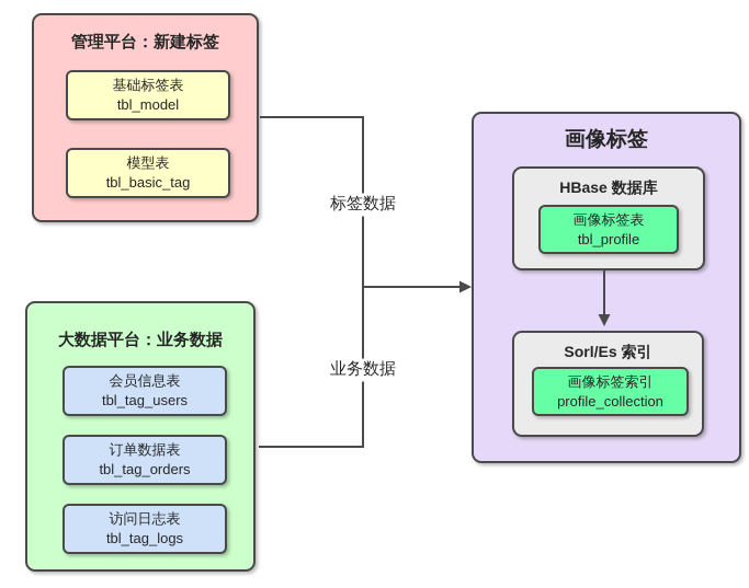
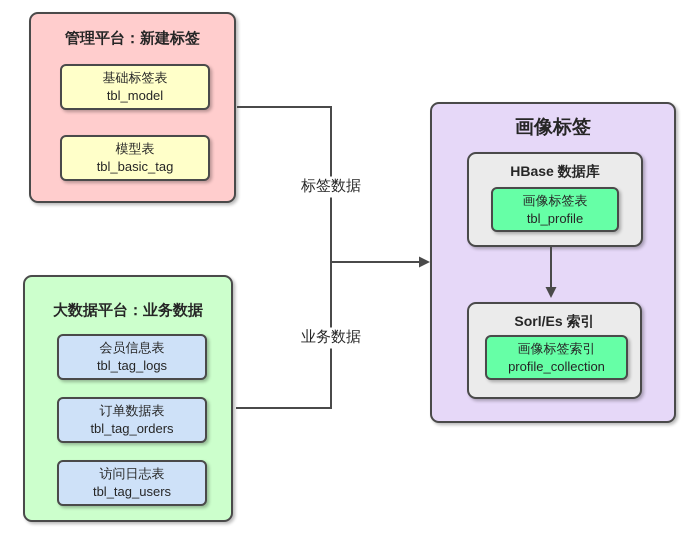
  管理平台：新建标签
  基础标签表
  tbl_model
  模型表
  tbl_basic_tag
  大数据平台：业务数据
  会员信息表
- tbl_tag_users
+ tbl_tag_logs
  订单数据表
  tbl_tag_orders
  访问日志表
- tbl_tag_logs
+ tbl_tag_users
  画像标签
  HBase 数据库
  画像标签表
  tbl_profile
  Sorl/Es 索引
  画像标签索引
  profile_collection
  标签数据
  业务数据
